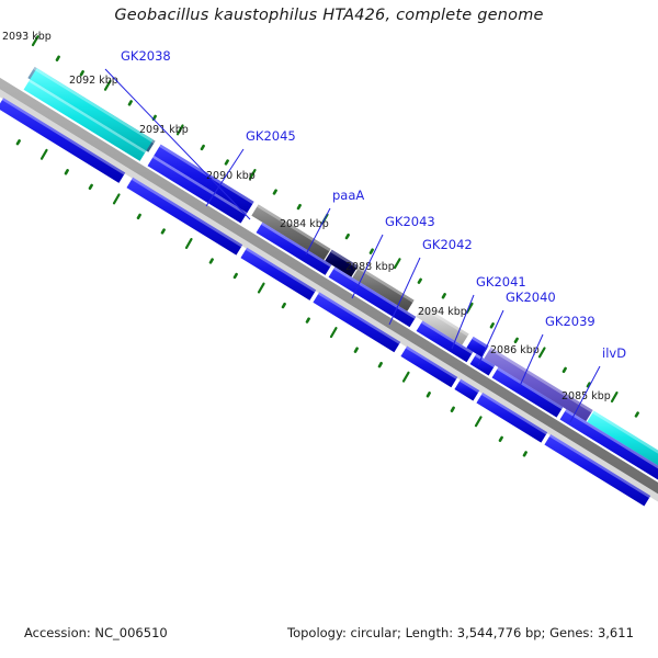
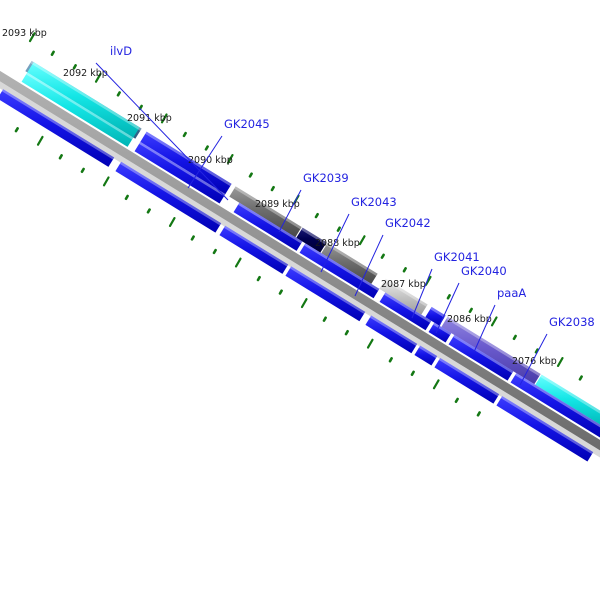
- Geobacillus kaustophilus HTA426, complete genome
  2093 kbp
  2092 kbp
  2091 kbp
  2090 kbp
- 2084 kbp
+ 2089 kbp
  2088 kbp
- 2094 kbp
+ 2087 kbp
  2086 kb
- 2085 kbp
+ 2076 kbp
- GK2038
+ ilvD
  GK2045
- paaA
+ GK2039
  GK2043
  GK2042
  GK2041
  GK2040
- GK2039
+ paaA
- ilvD
+ GK2038
- Accession: NC_006510
- Topology: circular; Length: 3,544,776 bp; Genes: 3,611
